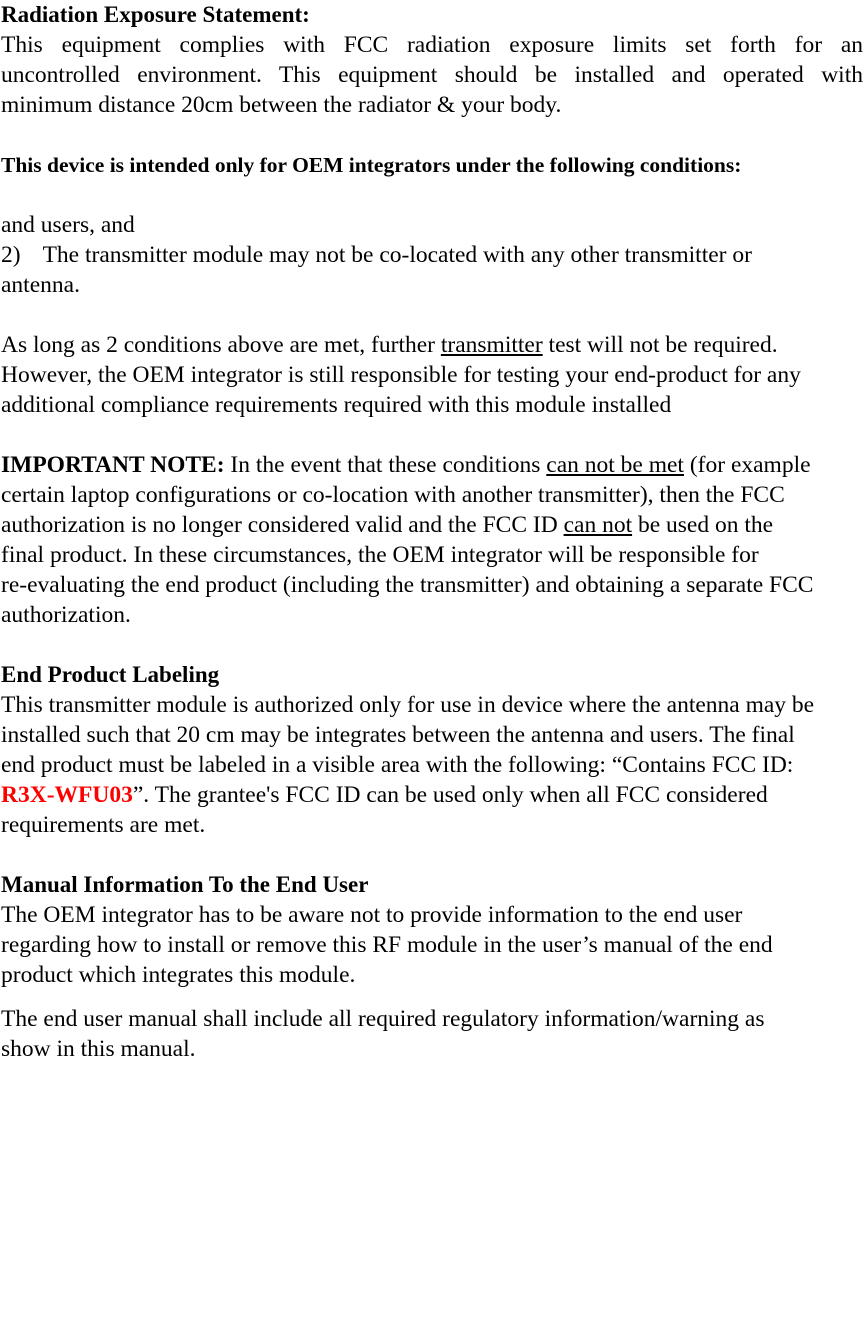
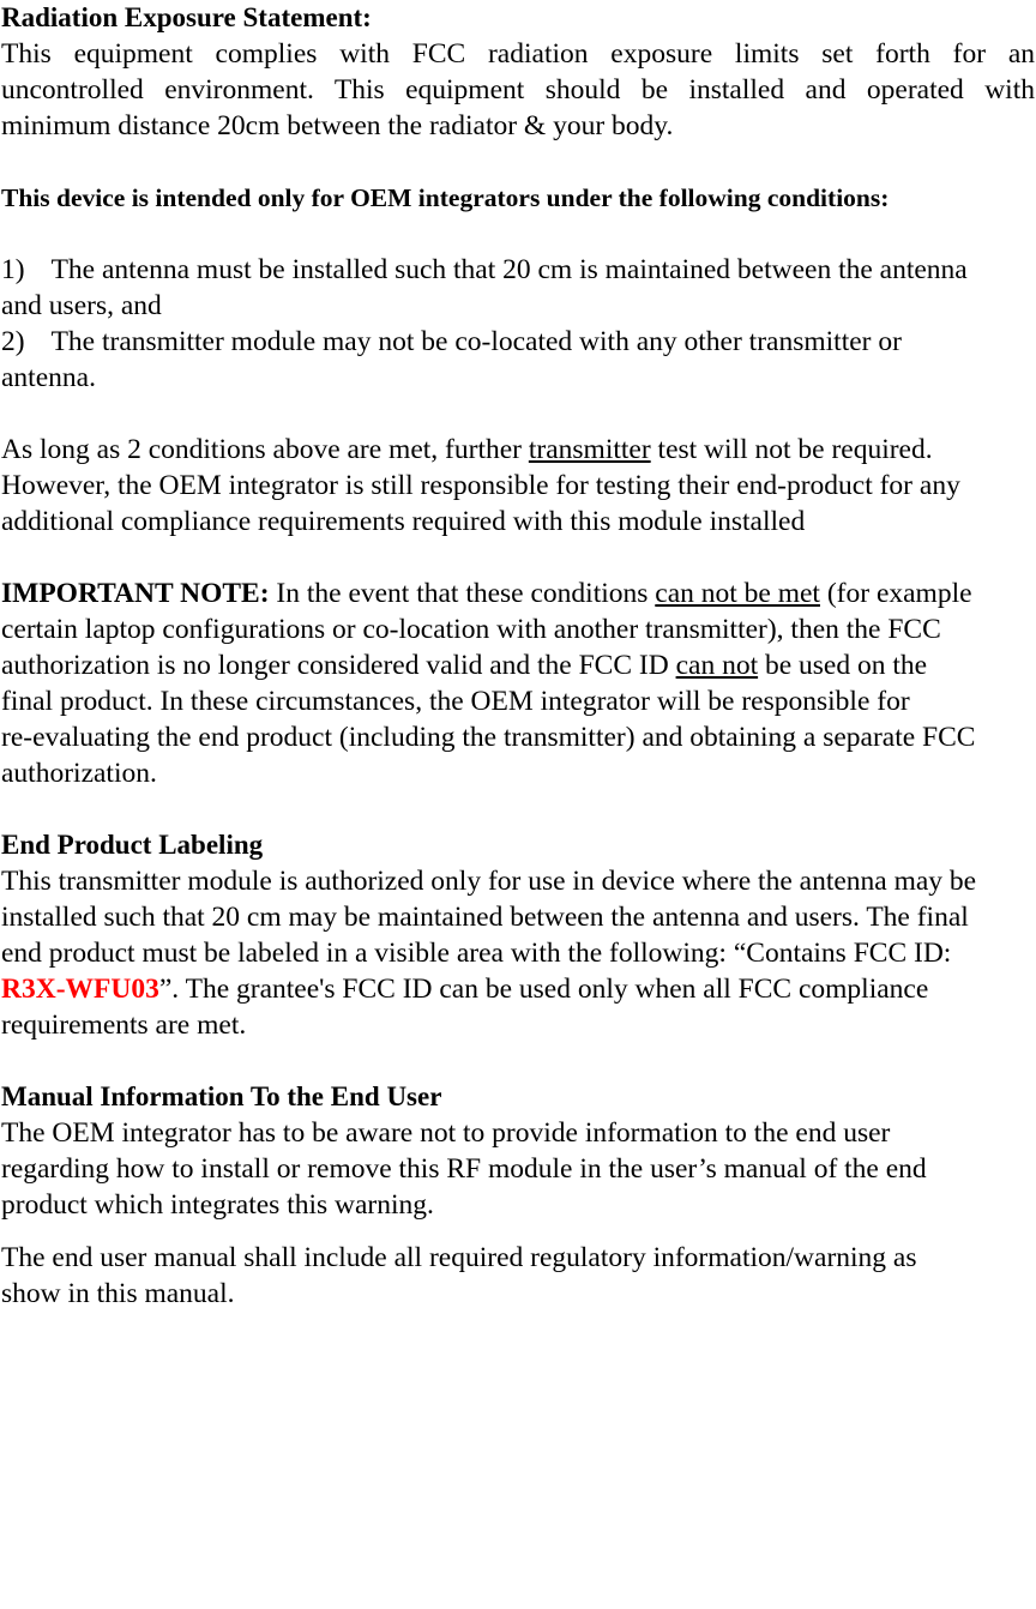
  Radiation Exposure Statement:
  This equipment complies with FCC radiation exposure limits set forth for an
  uncontrolled environment. This equipment should be installed and operated with
  minimum distance 20cm between the radiator & your body.
  This device is intended only for OEM integrators under the following conditions:
+ 1) The antenna must be installed such that 20 cm is maintained between the antenna
  and users, and
  2) The transmitter module may not be co-located with any other transmitter or
  antenna.
  As long as 2 conditions above are met, further transmitter test will not be required.
- However, the OEM integrator is still responsible for testing your end-product for any
+ However, the OEM integrator is still responsible for testing their end-product for any
  additional compliance requirements required with this module installed
  IMPORTANT NOTE: In the event that these conditions can not be met (for example
  certain laptop configurations or co-location with another transmitter), then the FCC
  authorization is no longer considered valid and the FCC ID can not be used on the
  final product. In these circumstances, the OEM integrator will be responsible for
  re-evaluating the end product (including the transmitter) and obtaining a separate FCC
  authorization.
  End Product Labeling
  This transmitter module is authorized only for use in device where the antenna may be
- installed such that 20 cm may be integrates between the antenna and users. The final
+ installed such that 20 cm may be maintained between the antenna and users. The final
  end product must be labeled in a visible area with the following: “Contains FCC ID:
- R3X-WFU03”. The grantee's FCC ID can be used only when all FCC considered
+ R3X-WFU03”. The grantee's FCC ID can be used only when all FCC compliance
  requirements are met.
  Manual Information To the End User
  The OEM integrator has to be aware not to provide information to the end user
  regarding how to install or remove this RF module in the user’s manual of the end
- product which integrates this module.
+ product which integrates this warning.
  The end user manual shall include all required regulatory information/warning as
  show in this manual.
